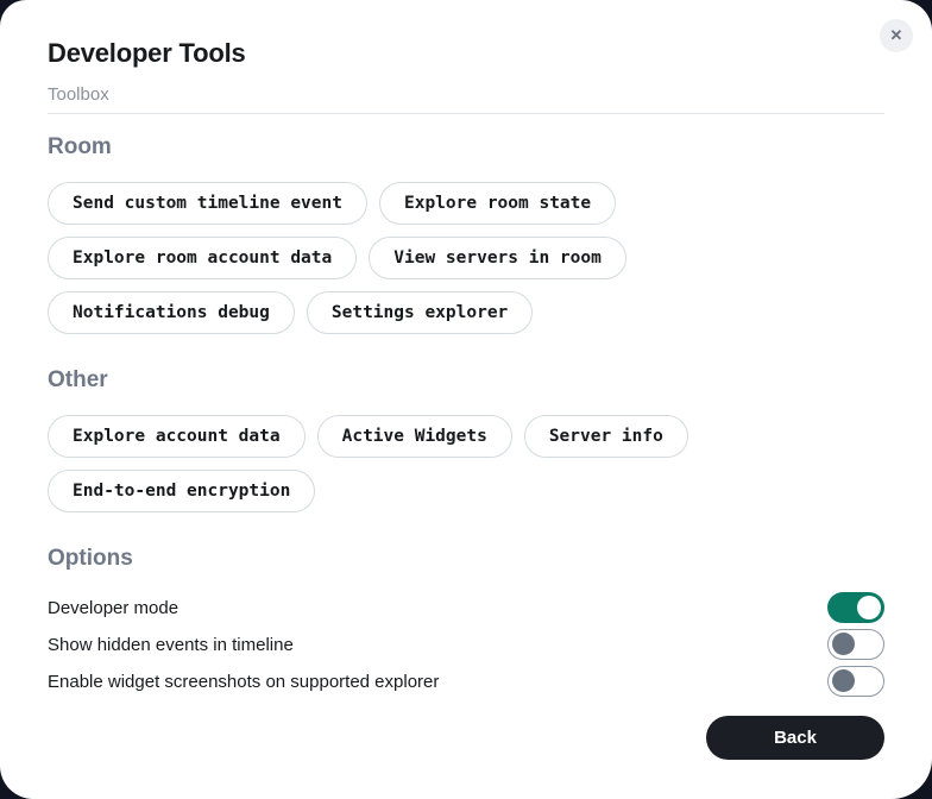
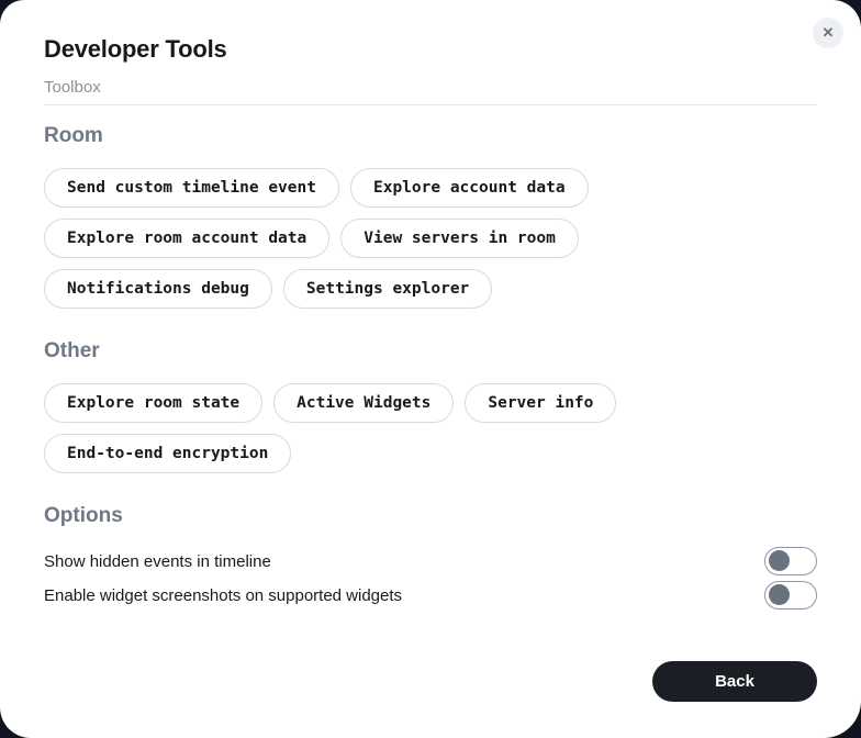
  ✕
  Developer Tools
  Toolbox
  Room
  Send custom timeline event
- Explore room state
+ Explore account data
  Explore room account data
  View servers in room
  Notifications debug
  Settings explorer
  Other
- Explore account data
+ Explore room state
  Active Widgets
  Server info
  End-to-end encryption
  Options
- Developer mode
  Show hidden events in timeline
- Enable widget screenshots on supported explorer
+ Enable widget screenshots on supported widgets
  Back
